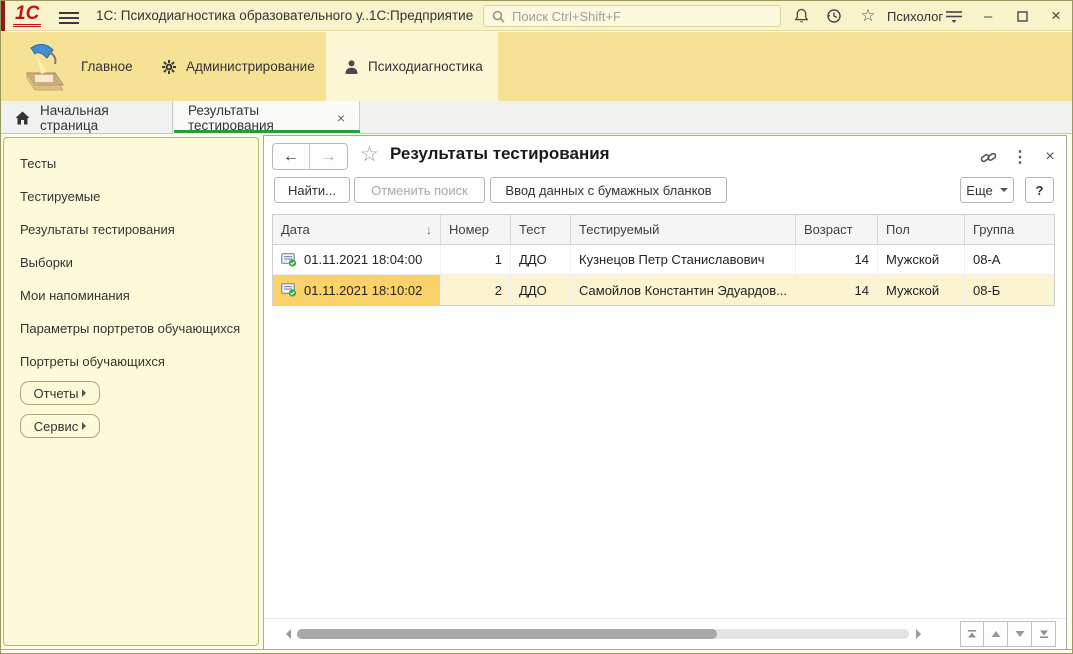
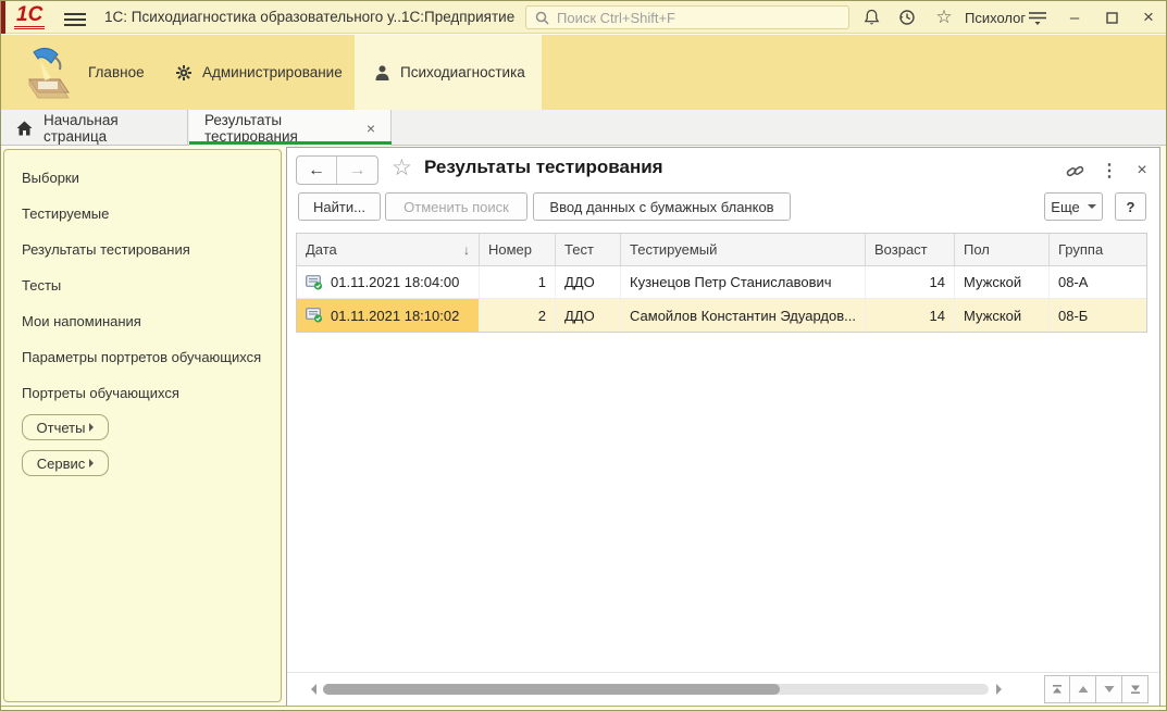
  1С
  1С: Психодиагностика образовательного у...
  1С:Предприятие
  Поиск Ctrl+Shift+F
  ☆
  Психолог
  –
  ×
  Главное
  Администрирование
  Психодиагностика
  Начальная страница
  Результаты тестирования
  ×
- Тесты
+ Выборки
  Тестируемые
  Результаты тестирования
- Выборки
+ Тесты
  Мои напоминания
  Параметры портретов обучающихся
  Портреты обучающихся
  Отчеты
  Сервис
  ←
  →
  ☆
  Результаты тестирования
  ⋮
  ×
  Найти...
  Отменить поиск
  Ввод данных с бумажных бланков
  Еще
  ?
  Дата
  ↓
  Номер
  Тест
  Тестируемый
  Возраст
  Пол
  Группа
  01.11.2021 18:04:00
  1
  ДДО
  Кузнецов Петр Станиславович
  14
  Мужской
  08-А
  01.11.2021 18:10:02
  2
  ДДО
  Самойлов Константин Эдуардов...
  14
  Мужской
  08-Б
